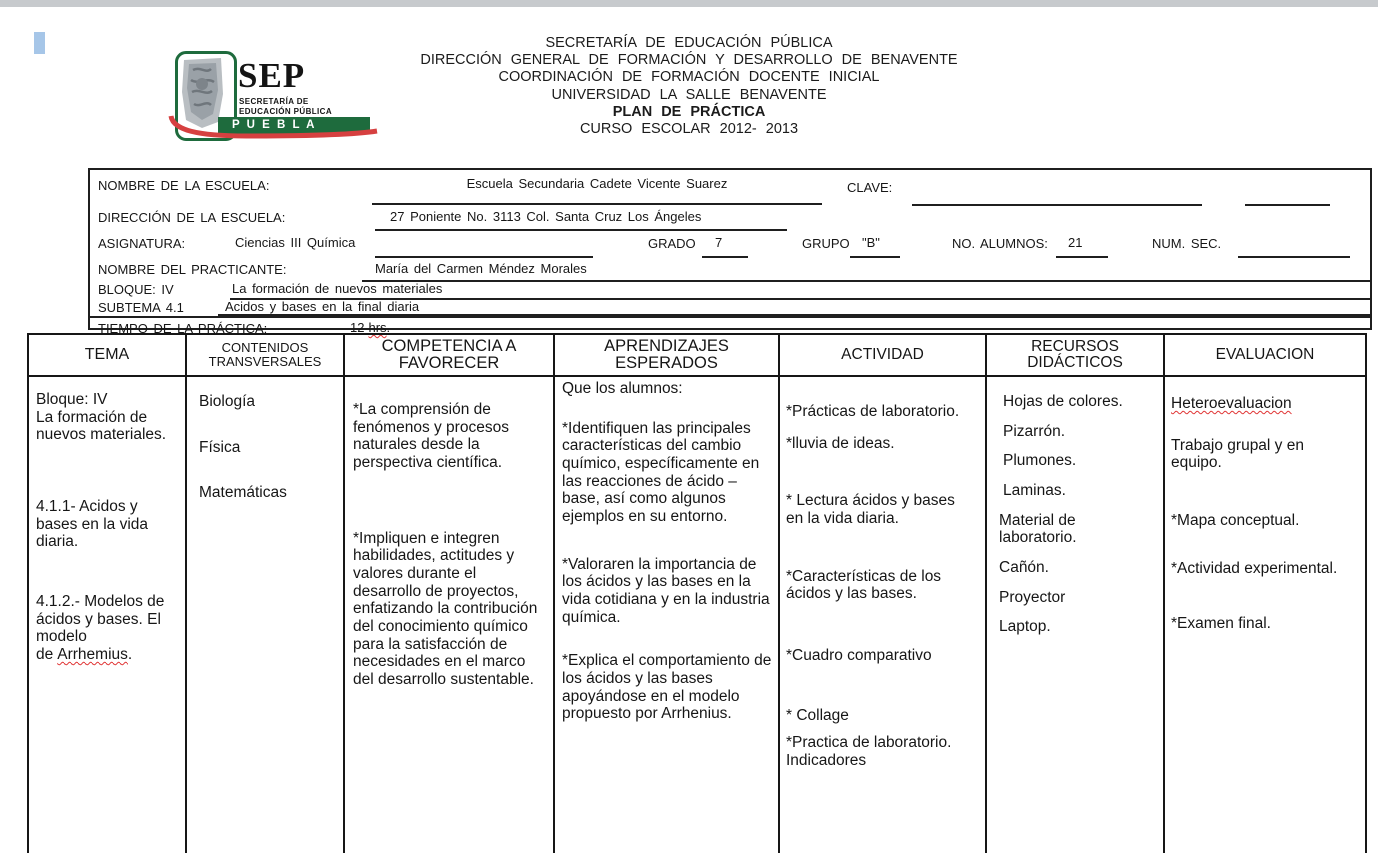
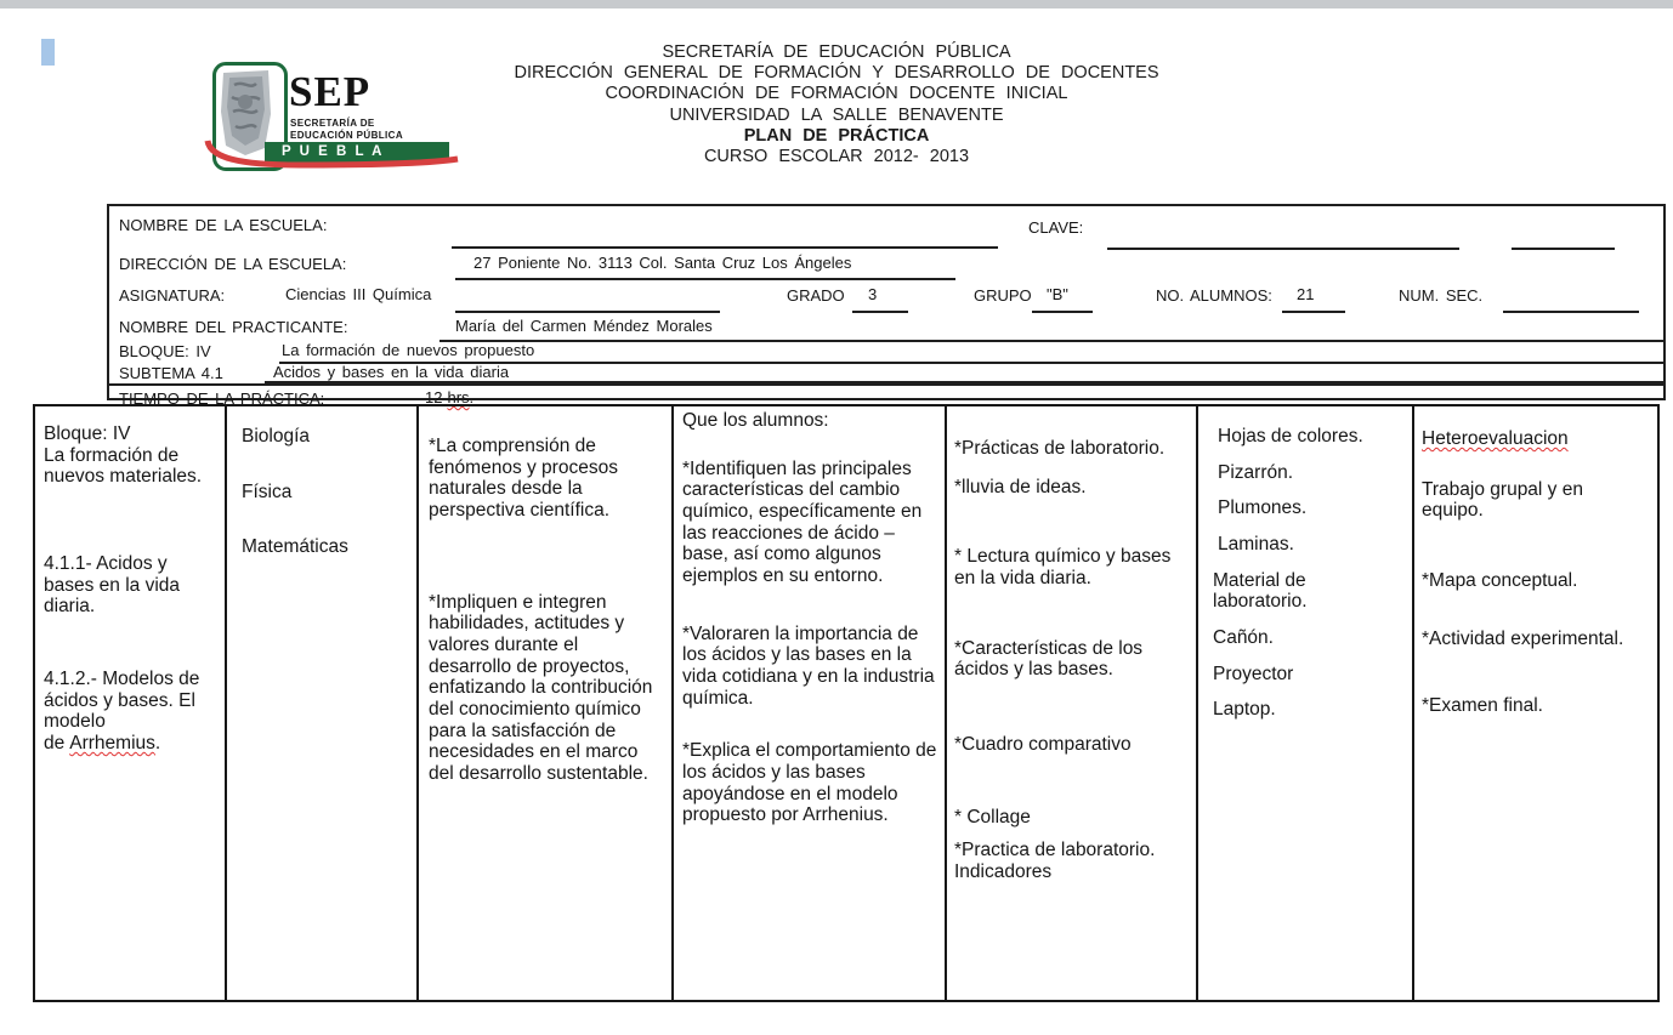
  SEP
  SECRETARÍA DE
  EDUCACIÓN PÚBLICA
  P U E B L A
  SECRETARÍA DE EDUCACIÓN PÚBLICA
- DIRECCIÓN GENERAL DE FORMACIÓN Y DESARROLLO DE BENAVENTE
+ DIRECCIÓN GENERAL DE FORMACIÓN Y DESARROLLO DE DOCENTES
  COORDINACIÓN DE FORMACIÓN DOCENTE INICIAL
  UNIVERSIDAD LA SALLE BENAVENTE
  PLAN DE PRÁCTICA
  CURSO ESCOLAR 2012- 2013
  NOMBRE DE LA ESCUELA:
- Escuela Secundaria Cadete Vicente Suarez
  CLAVE:
  DIRECCIÓN DE LA ESCUELA:
  27 Poniente No. 3113 Col. Santa Cruz Los Ángeles
  ASIGNATURA:
  Ciencias III Química
  GRADO
- 7
+ 3
  GRUPO
  "B"
  NO. ALUMNOS:
  21
  NUM. SEC.
  NOMBRE DEL PRACTICANTE:
  María del Carmen Méndez Morales
  BLOQUE: IV
- La formación de nuevos materiales
+ La formación de nuevos propuesto
  SUBTEMA 4.1
- Acidos y bases en la final diaria
+ Acidos y bases en la vida diaria
  TIEMPO DE LA PRÁCTICA:
  12 hrs.
- TEMA	CONTENIDOS TRANSVERSALES	COMPETENCIA A FAVORECER	APRENDIZAJES ESPERADOS	ACTIVIDAD	RECURSOS DIDÁCTICOS	EVALUACION
- Bloque: IV La formación de nuevos materiales. 4.1.1- Acidos y bases en la vida diaria. 4.1.2.- Modelos de ácidos y bases. El modelo de Arrhemius.	Biología Física Matemáticas	*La comprensión de fenómenos y procesos naturales desde la perspectiva científica. *Impliquen e integren habilidades, actitudes y valores durante el desarrollo de proyectos, enfatizando la contribución del conocimiento químico para la satisfacción de necesidades en el marco del desarrollo sustentable.	Que los alumnos: *Identifiquen las principales características del cambio químico, específicamente en las reacciones de ácido – base, así como algunos ejemplos en su entorno. *Valoraren la importancia de los ácidos y las bases en la vida cotidiana y en la industria química. *Explica el comportamiento de los ácidos y las bases apoyándose en el modelo propuesto por Arrhenius.	*Prácticas de laboratorio. *lluvia de ideas. * Lectura ácidos y bases en la vida diaria. *Características de los ácidos y las bases. *Cuadro comparativo * Collage *Practica de laboratorio. Indicadores	Hojas de colores. Pizarrón. Plumones. Laminas. Material de laboratorio. Cañón. Proyector Laptop.	Heteroevaluacion Trabajo grupal y en equipo. *Mapa conceptual. *Actividad experimental. *Examen final.
+ Bloque: IV La formación de nuevos materiales. 4.1.1- Acidos y bases en la vida diaria. 4.1.2.- Modelos de ácidos y bases. El modelo de Arrhemius.	Biología Física Matemáticas	*La comprensión de fenómenos y procesos naturales desde la perspectiva científica. *Impliquen e integren habilidades, actitudes y valores durante el desarrollo de proyectos, enfatizando la contribución del conocimiento químico para la satisfacción de necesidades en el marco del desarrollo sustentable.	Que los alumnos: *Identifiquen las principales características del cambio químico, específicamente en las reacciones de ácido – base, así como algunos ejemplos en su entorno. *Valoraren la importancia de los ácidos y las bases en la vida cotidiana y en la industria química. *Explica el comportamiento de los ácidos y las bases apoyándose en el modelo propuesto por Arrhenius.	*Prácticas de laboratorio. *lluvia de ideas. * Lectura químico y bases en la vida diaria. *Características de los ácidos y las bases. *Cuadro comparativo * Collage *Practica de laboratorio. Indicadores	Hojas de colores. Pizarrón. Plumones. Laminas. Material de laboratorio. Cañón. Proyector Laptop.	Heteroevaluacion Trabajo grupal y en equipo. *Mapa conceptual. *Actividad experimental. *Examen final.
